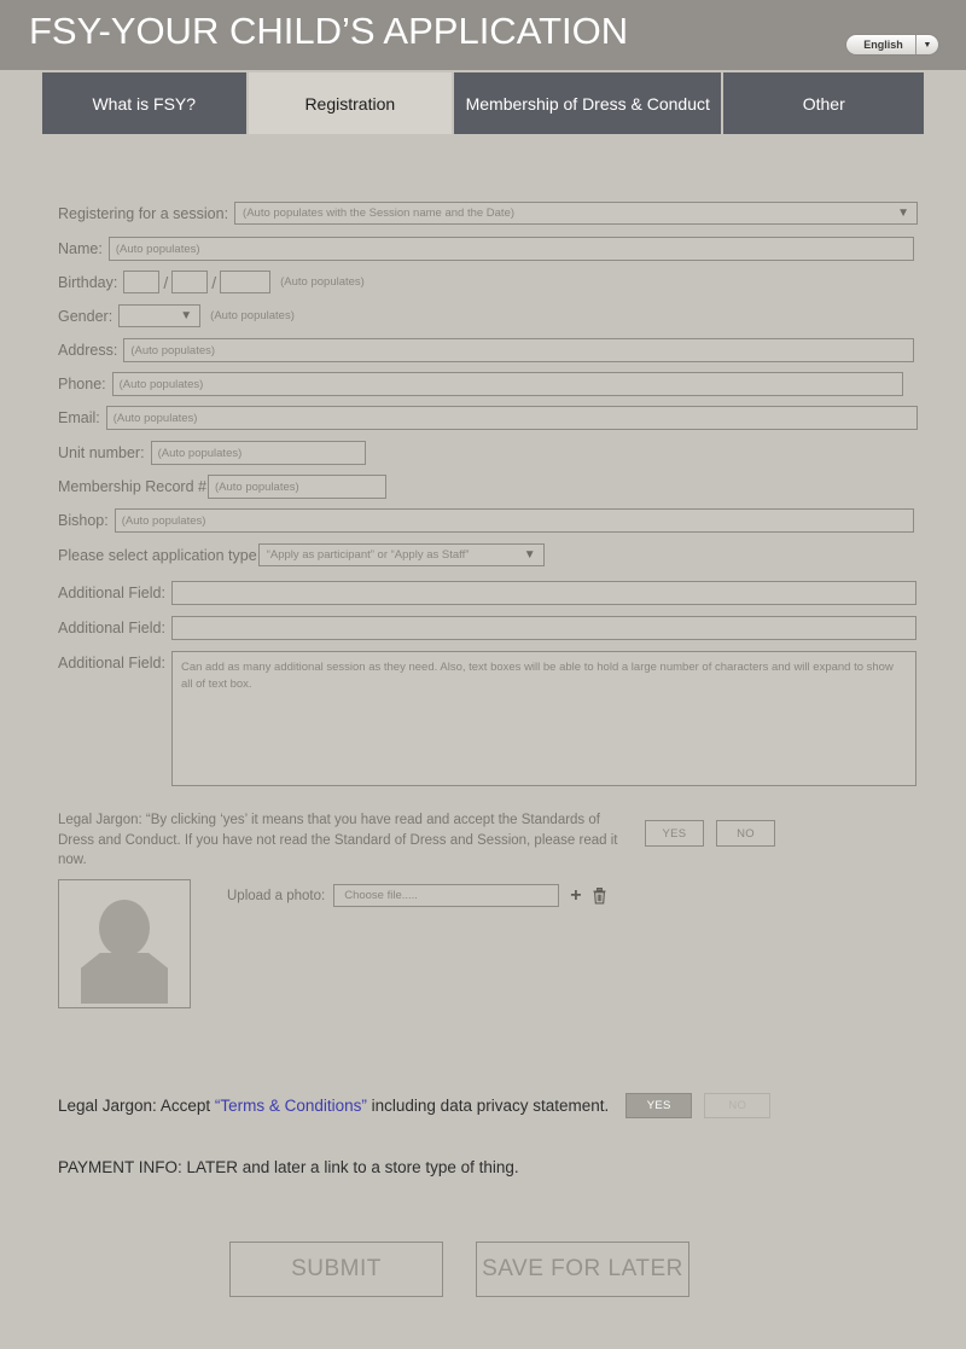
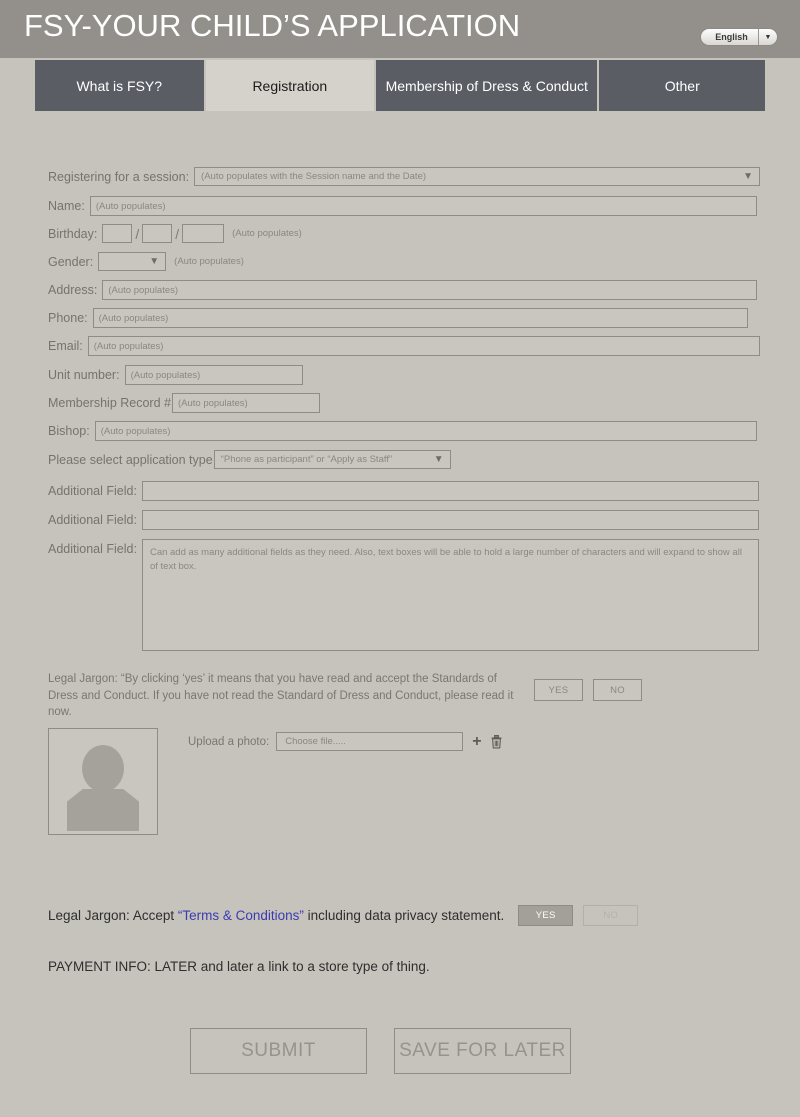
  FSY-YOUR CHILD’S APPLICATION
  English
  What is FSY?
  Registration
  Membership of Dress & Conduct
  Other
  Registering for a session:
  (Auto populates with the Session name and the Date)
  ▼
  Name:
  (Auto populates)
  Birthday:
  /
  /
  (Auto populates)
  Gender:
  ▼
  (Auto populates)
  Address:
  (Auto populates)
  Phone:
  (Auto populates)
  Email:
  (Auto populates)
  Unit number:
  (Auto populates)
  Membership Record #
  (Auto populates)
  Bishop:
  (Auto populates)
  Please select application type
- “Apply as participant” or “Apply as Staff”
+ “Phone as participant” or “Apply as Staff”
  ▼
  Additional Field:
  Additional Field:
  Additional Field:
- Can add as many additional session as they need. Also, text boxes will be able to hold a large number of characters and will expand to show all of text box.
+ Can add as many additional fields as they need. Also, text boxes will be able to hold a large number of characters and will expand to show all of text box.
- Legal Jargon: “By clicking ‘yes’ it means that you have read and accept the Standards of Dress and Conduct. If you have not read the Standard of Dress and Session, please read it now.
+ Legal Jargon: “By clicking ‘yes’ it means that you have read and accept the Standards of Dress and Conduct. If you have not read the Standard of Dress and Conduct, please read it now.
  YES
  NO
  Upload a photo:
  Choose file.....
  +
  Legal Jargon: Accept “Terms & Conditions” including data privacy statement.
  YES
  PAYMENT INFO: LATER and later a link to a store type of thing.
  SUBMIT
  SAVE FOR LATER
